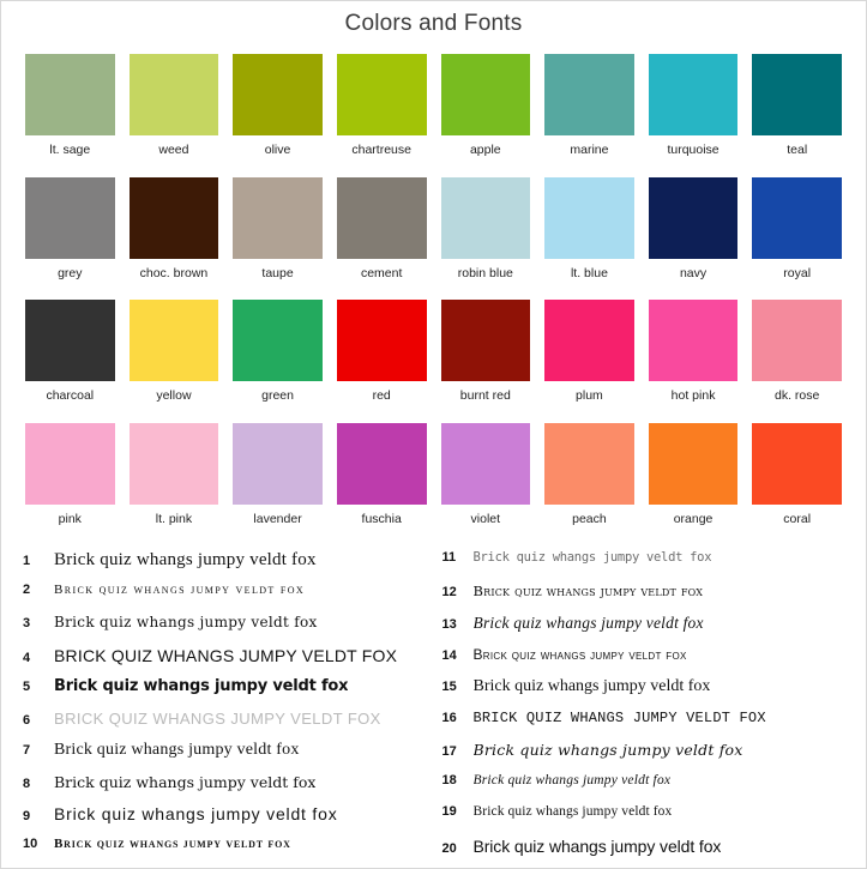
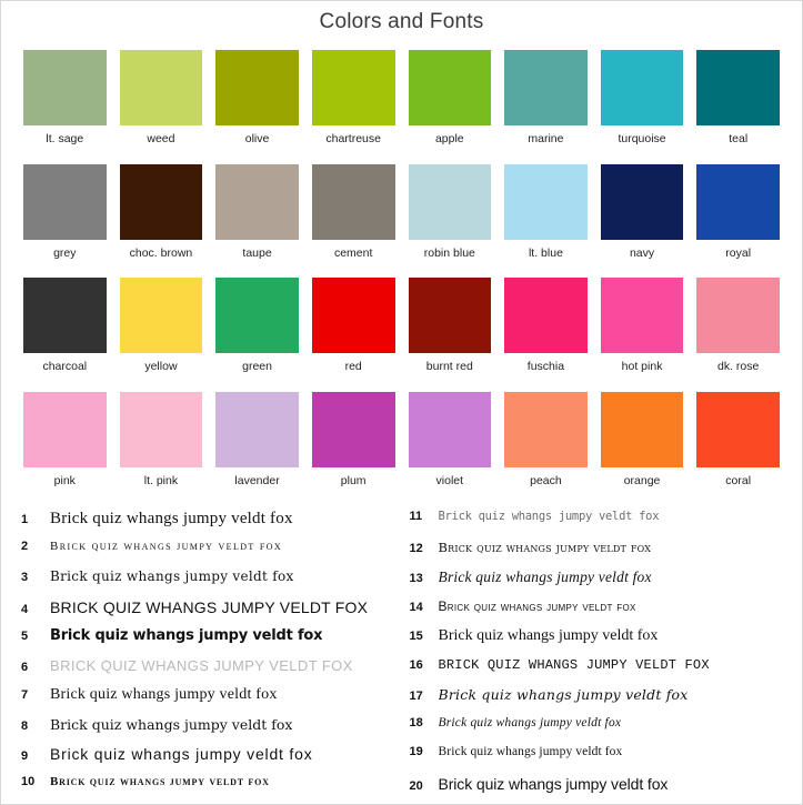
  Colors and Fonts
  lt. sage
  weed
  olive
  chartreuse
  apple
  marine
  turquoise
  teal
  grey
  choc. brown
  taupe
  cement
  robin blue
  lt. blue
  navy
  royal
  charcoal
  yellow
  green
  red
  burnt red
- plum
+ fuschia
  hot pink
  dk. rose
  pink
  lt. pink
  lavender
- fuschia
+ plum
  violet
  peach
  orange
  coral
  1
  Brick quiz whangs jumpy veldt fox
  2
  Brick quiz whangs jumpy veldt fox
  3
  Brick quiz whangs jumpy veldt fox
  4
  BRICK QUIZ WHANGS JUMPY VELDT FOX
  5
  Brick quiz whangs jumpy veldt fox
  6
  BRICK QUIZ WHANGS JUMPY VELDT FOX
  7
  Brick quiz whangs jumpy veldt fox
  8
  Brick quiz whangs jumpy veldt fox
  9
  Brick quiz whangs jumpy veldt fox
  10
  Brick quiz whangs jumpy veldt fox
  11
  Brick quiz whangs jumpy veldt fox
  12
  Brick quiz whangs jumpy veldt fox
  13
  Brick quiz whangs jumpy veldt fox
  14
  Brick quiz whangs jumpy veldt fox
  15
  Brick quiz whangs jumpy veldt fox
  16
  BRICK QUIZ WHANGS JUMPY VELDT FOX
  17
  Brick quiz whangs jumpy veldt fox
  18
  Brick quiz whangs jumpy veldt fox
  19
  Brick quiz whangs jumpy veldt fox
  20
  Brick quiz whangs jumpy veldt fox
